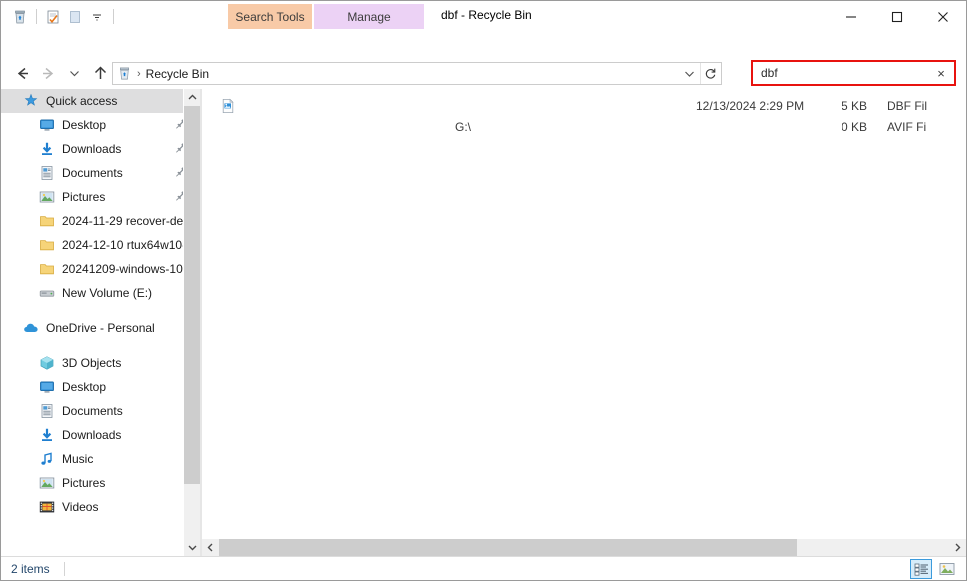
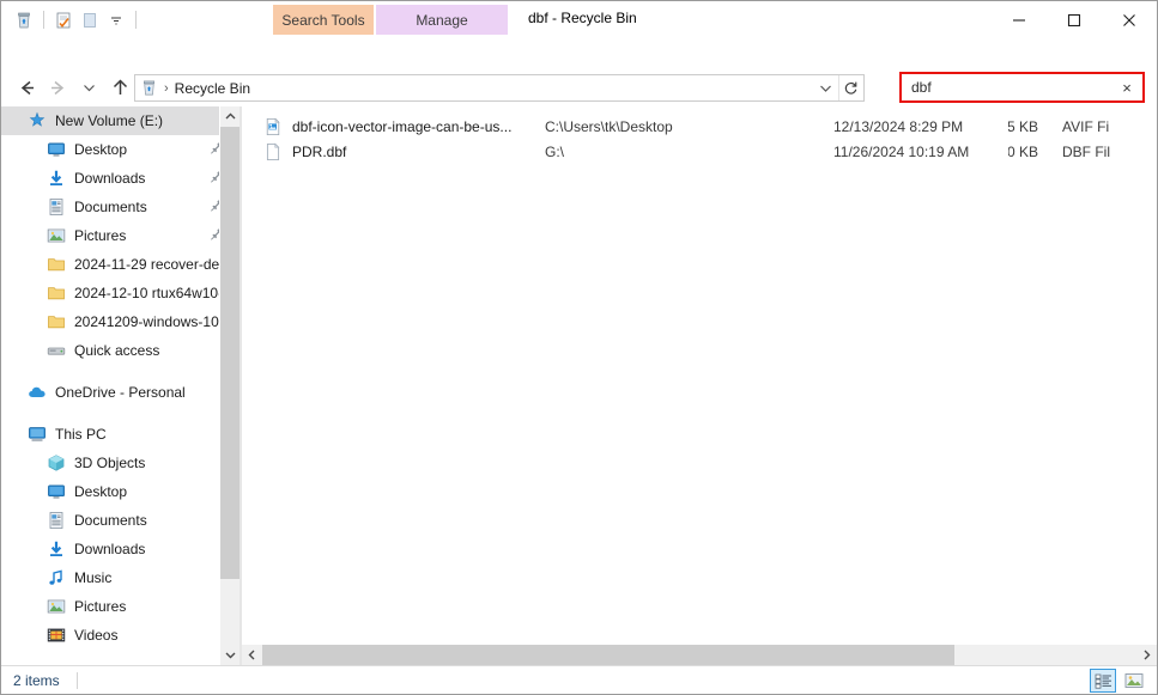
  Search Tools
  Manage
  dbf - Recycle Bin
  ›
  Recycle Bin
  dbf
  ×
- Quick access
+ New Volume (E:)
  Desktop
  Downloads
  Documents
  Pictures
  2024-11-29 recover-de
  2024-12-10 rtux64w10
  20241209-windows-10
- New Volume (E:)
+ Quick access
  OneDrive - Personal
+ This PC
  3D Objects
  Desktop
  Documents
  Downloads
  Music
  Pictures
  Videos
+ dbf-icon-vector-image-can-be-us...
+ C:\Users\tk\Desktop
- 12/13/2024 2:29 PM
+ 12/13/2024 8:29 PM
  5 KB
- DBF Fil
+ AVIF Fi
+ PDR.dbf
  G:\
+ 11/26/2024 10:19 AM
  0 KB
- AVIF Fi
+ DBF Fil
  2 items
